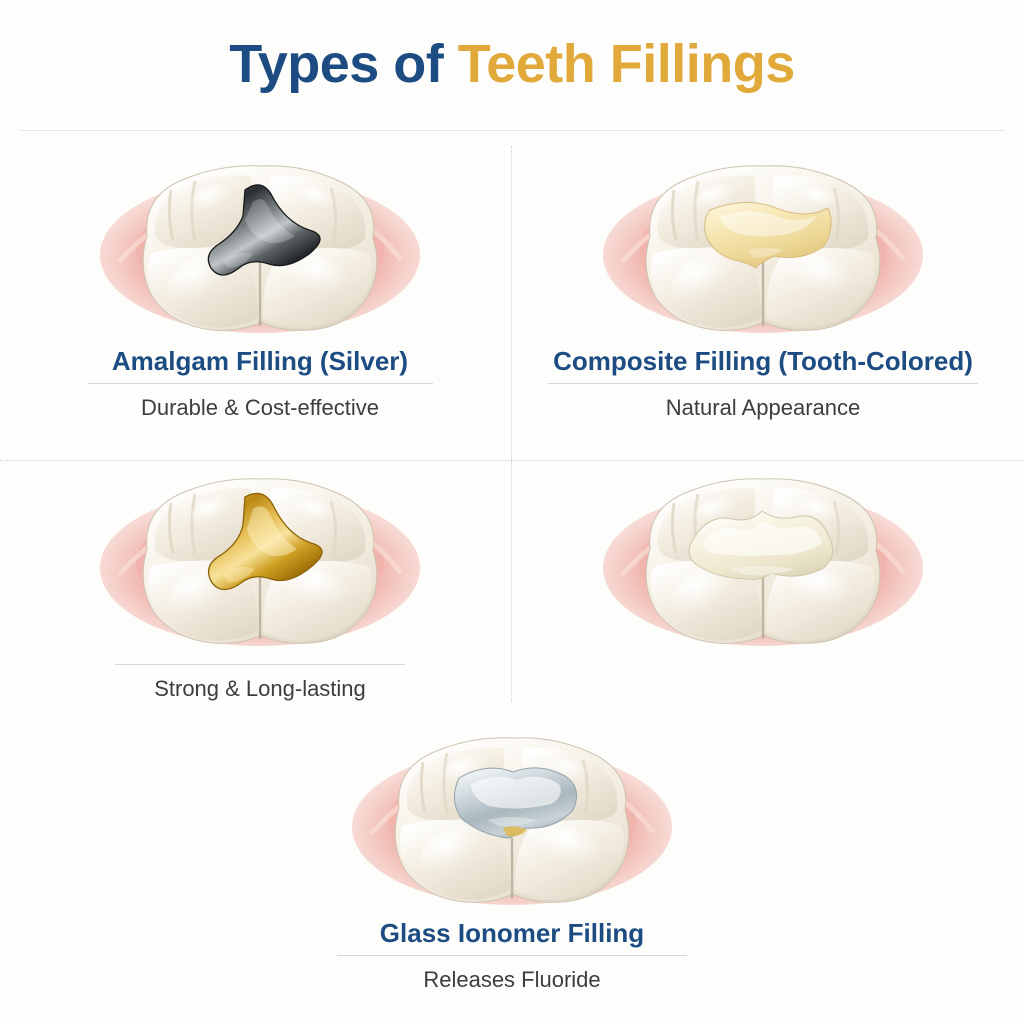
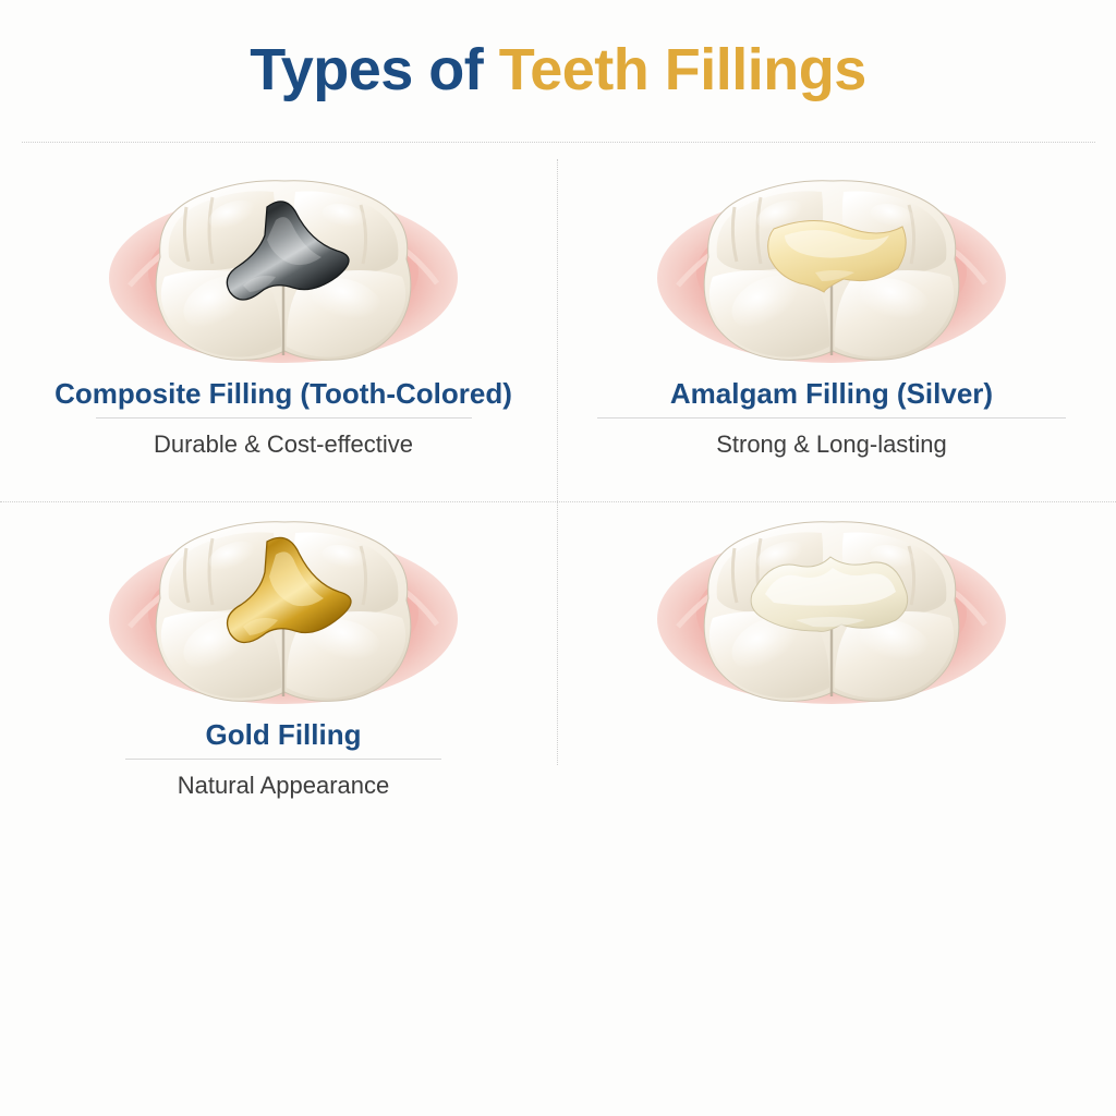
  Types of Teeth Fillings
- Amalgam Filling (Silver)
+ Composite Filling (Tooth-Colored)
  Durable & Cost-effective
- Composite Filling (Tooth-Colored)
+ Amalgam Filling (Silver)
- Natural Appearance
+ Strong & Long-lasting
+ Gold Filling
- Strong & Long-lasting
+ Natural Appearance
- Glass Ionomer Filling
- Releases Fluoride
